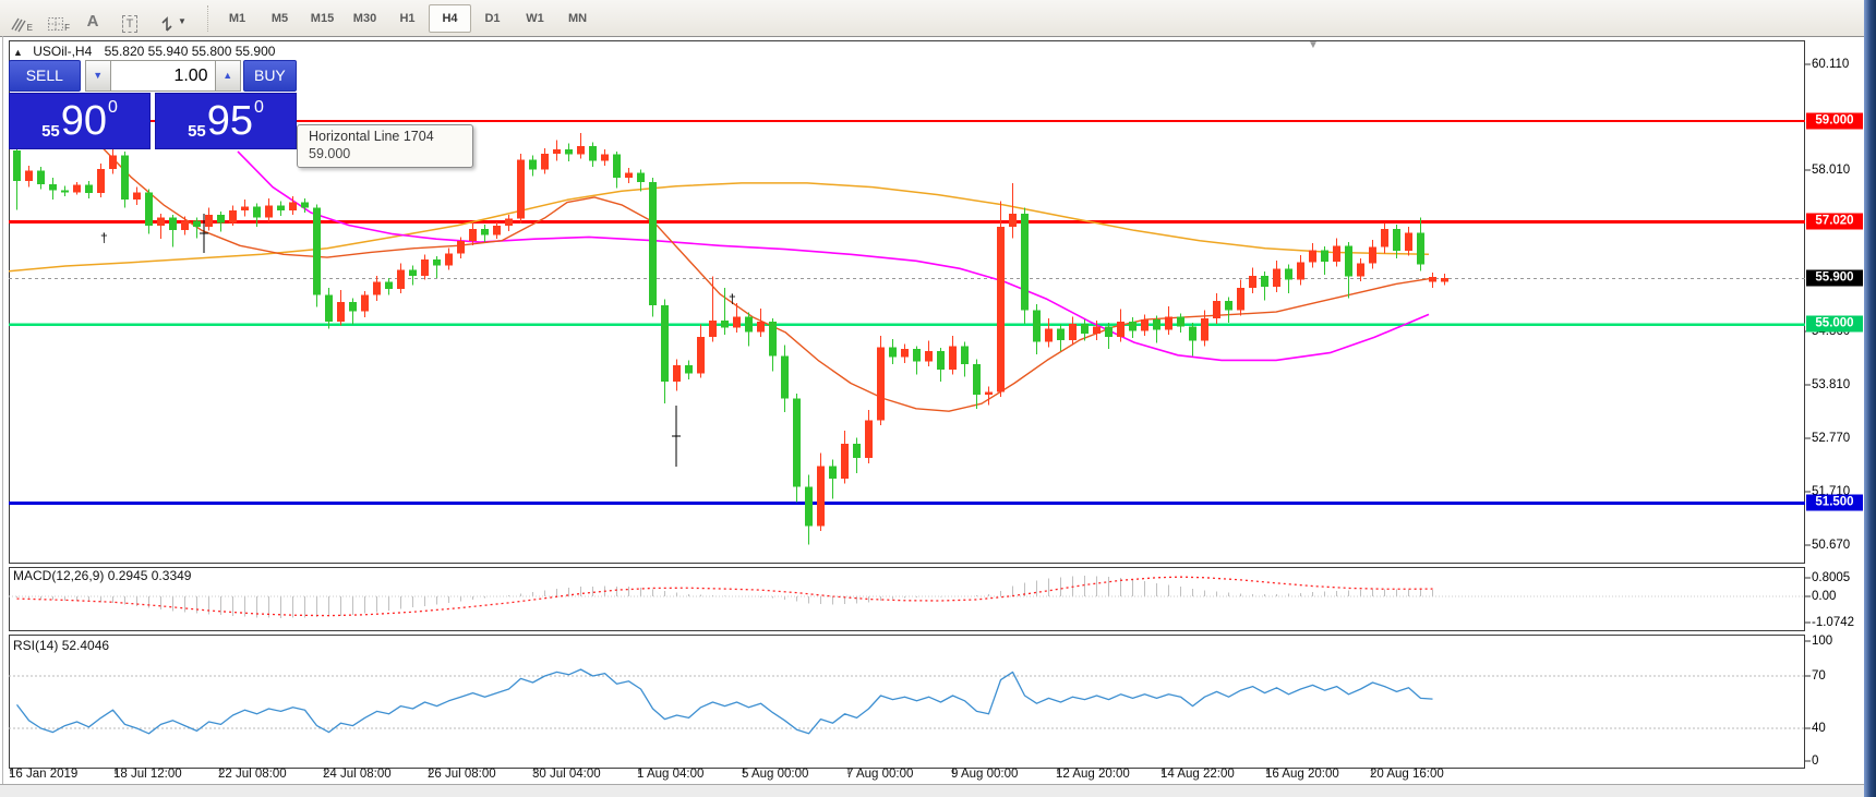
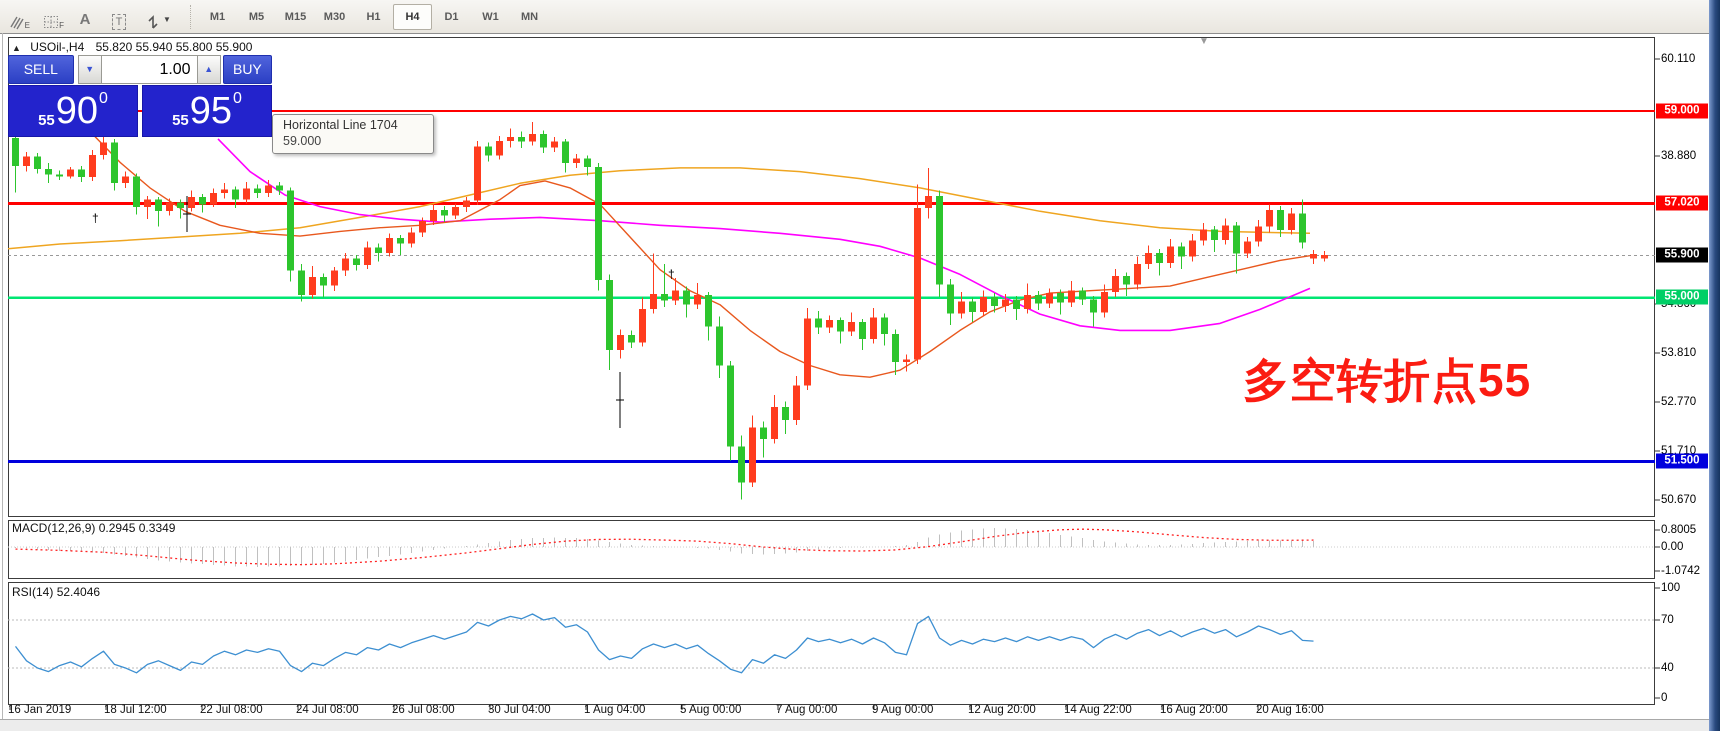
  E
  F
  A
  T
  ▼
  M1
  M5
  M15
  M30
  H1
  H4
  D1
  W1
  MN
  †
  †
  ▲ USOil-,H4 55.820 55.940 55.800 55.900
  ▼
  SELL
  ▼
  1.00
  ▲
  BUY
  55
  90
  0
  55
  95
  0
  Horizontal Line 1704
  59.000
+ 多空转折点55
  MACD(12,26,9) 0.2945 0.3349
  RSI(14) 52.4046
  60.110
- 58.010
+ 38.880
  53.810
  52.770
  51.710
  50.670
  59.000
  57.020
  55.900
  55.000
  51.500
  0.8005
  0.00
  -1.0742
  100
  70
  40
  0
  16 Jan 2019
  18 Jul 12:00
  22 Jul 08:00
  24 Jul 08:00
  26 Jul 08:00
  30 Jul 04:00
  1 Aug 04:00
  5 Aug 00:00
  7 Aug 00:00
  9 Aug 00:00
  12 Aug 20:00
  14 Aug 22:00
  16 Aug 20:00
  20 Aug 16:00
